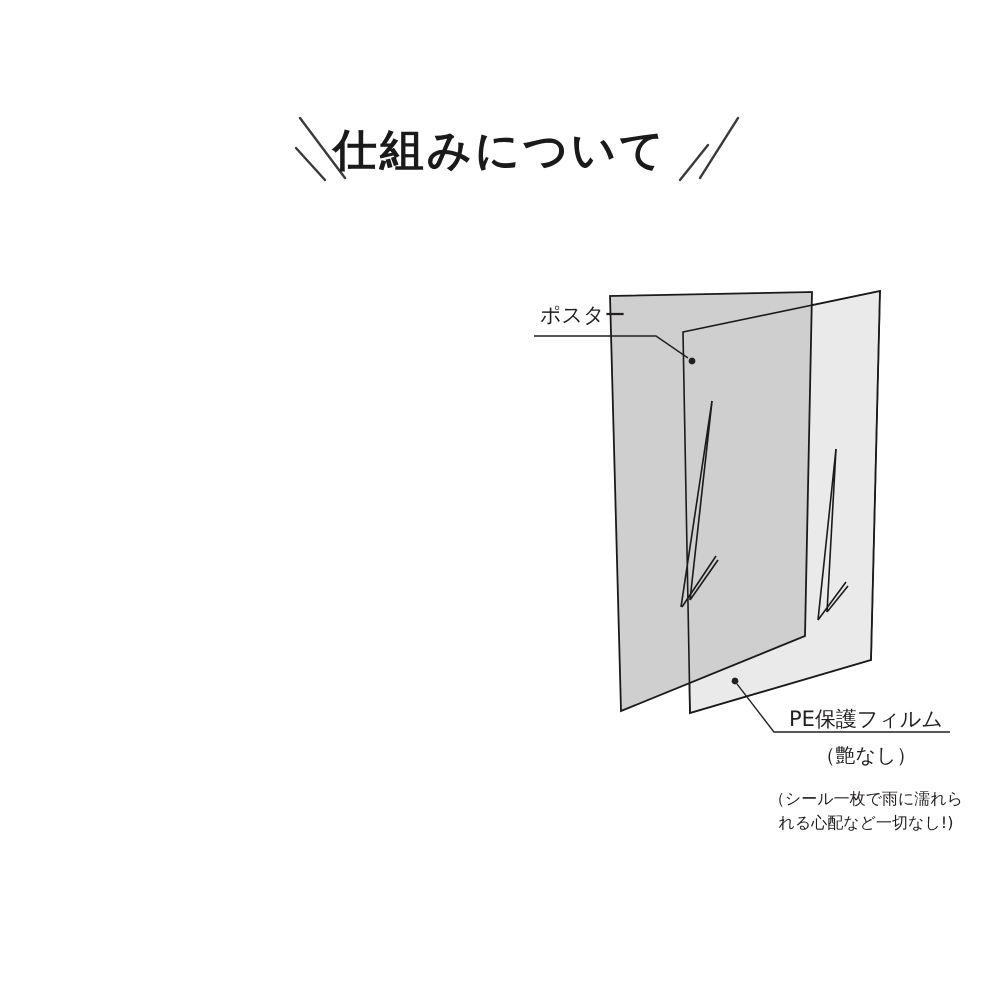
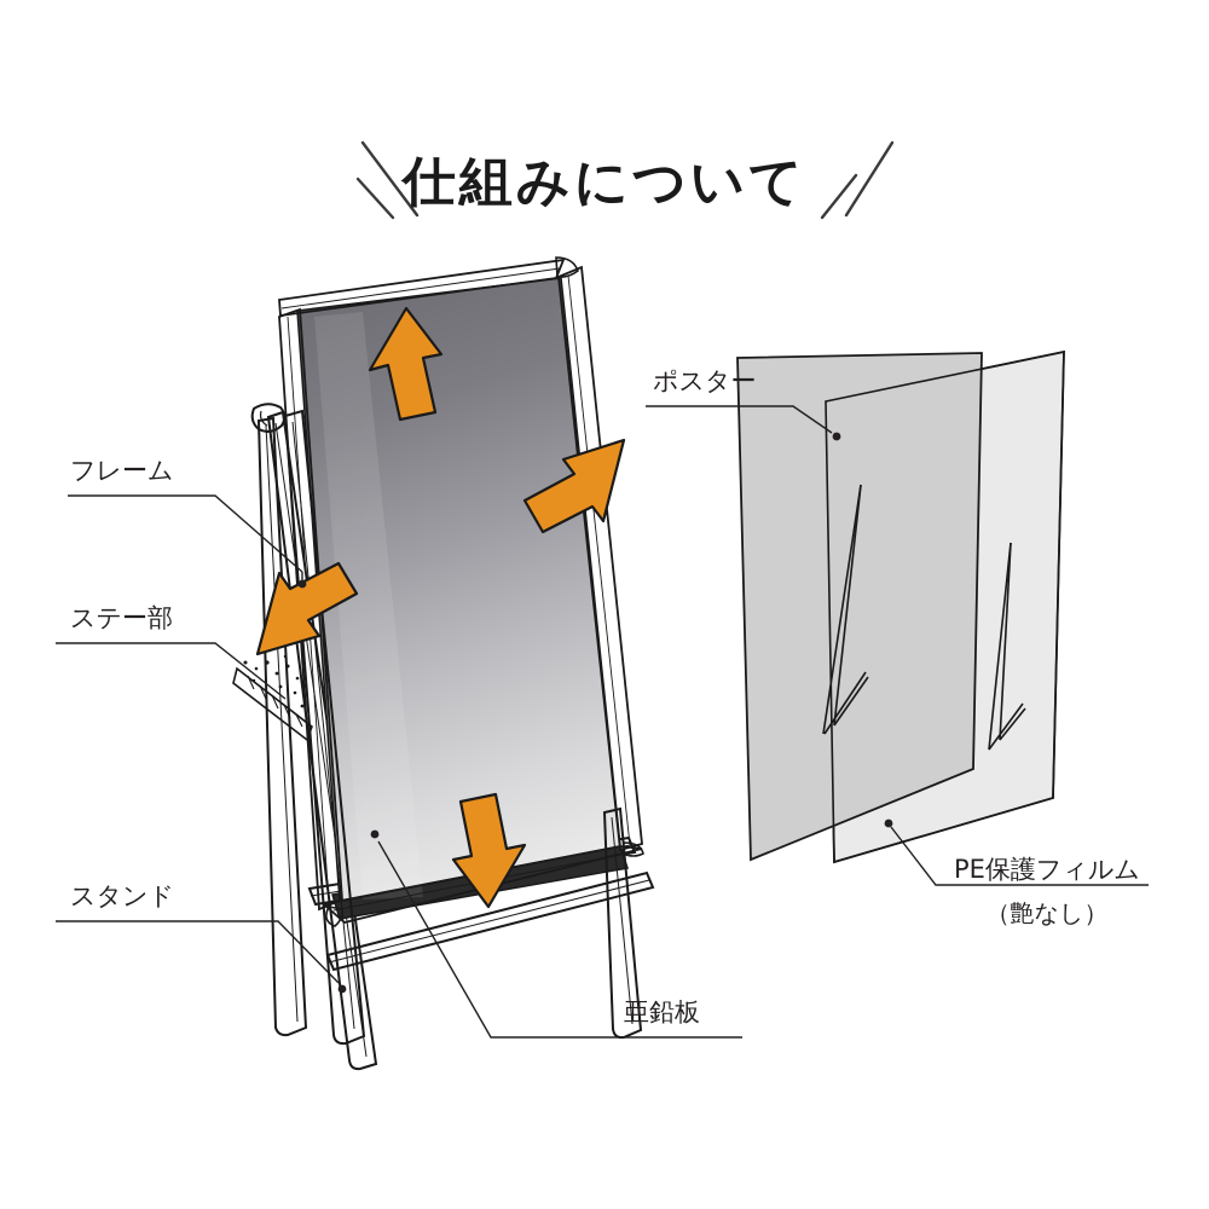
  仕組みについて
+ フレーム
+ ステー部
+ スタンド
+ 亜鉛板
  ポスター
  PE保護フィルム
  （艶なし）
- （シール一枚で雨に濡れら
- れる心配など一切なし!)
